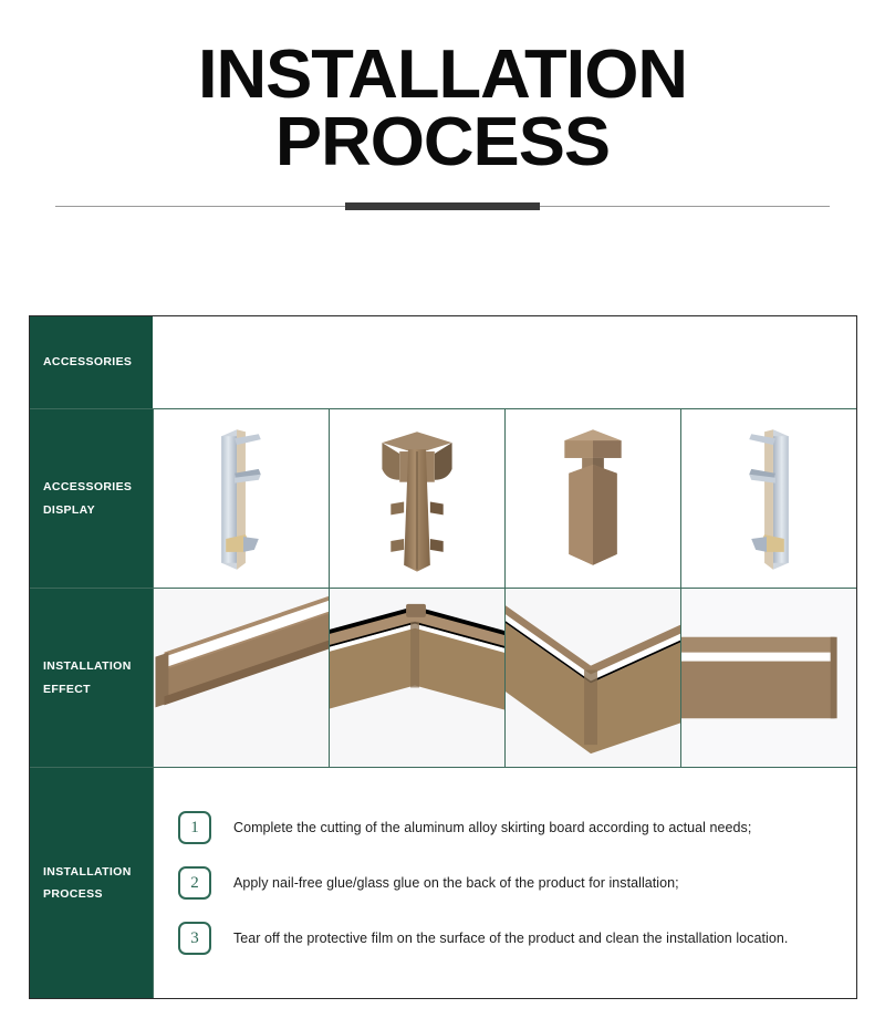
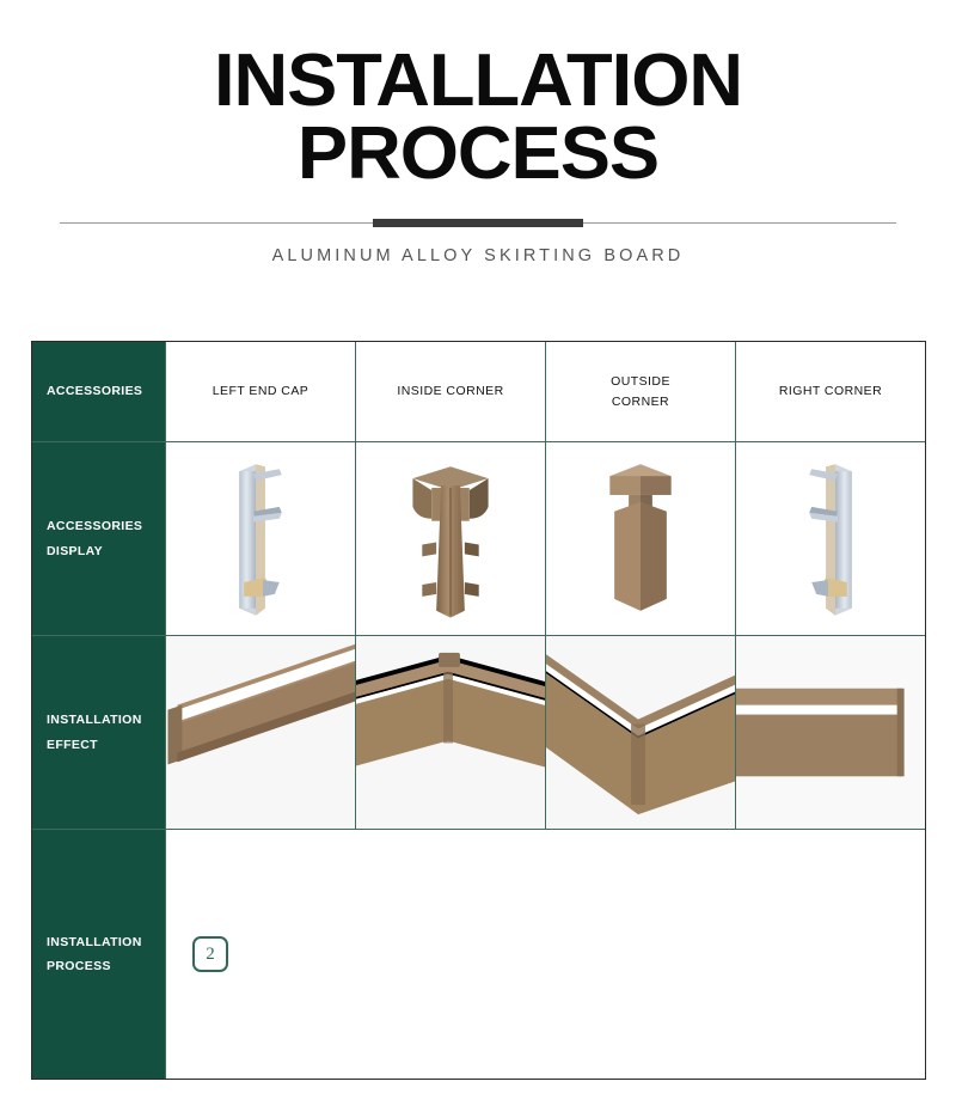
  INSTALLATION
  PROCESS
+ ALUMINUM ALLOY SKIRTING BOARD
  ACCESSORIES
+ LEFT END CAP
+ INSIDE CORNER
+ OUTSIDE
+ CORNER
+ RIGHT CORNER
  ACCESSORIES
  DISPLAY
  INSTALLATION
  EFFECT
  INSTALLATION
  PROCESS
- 1
- Complete the cutting of the aluminum alloy skirting board according to actual needs;
  2
- Apply nail-free glue/glass glue on the back of the product for installation;
- 3
- Tear off the protective film on the surface of the product and clean the installation location.
